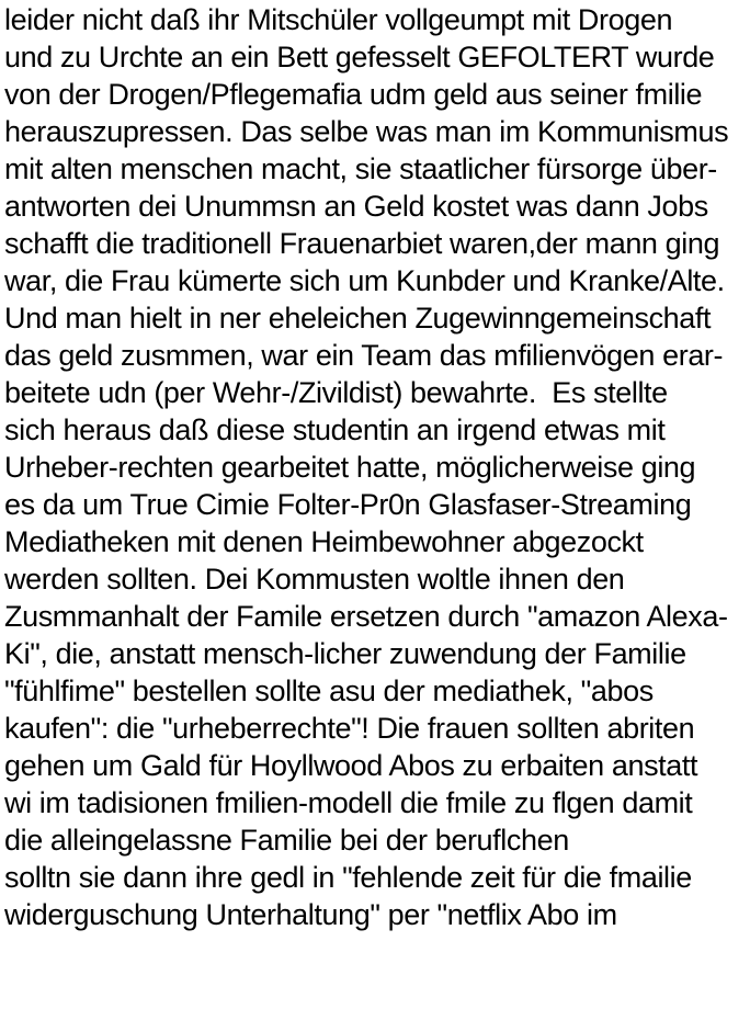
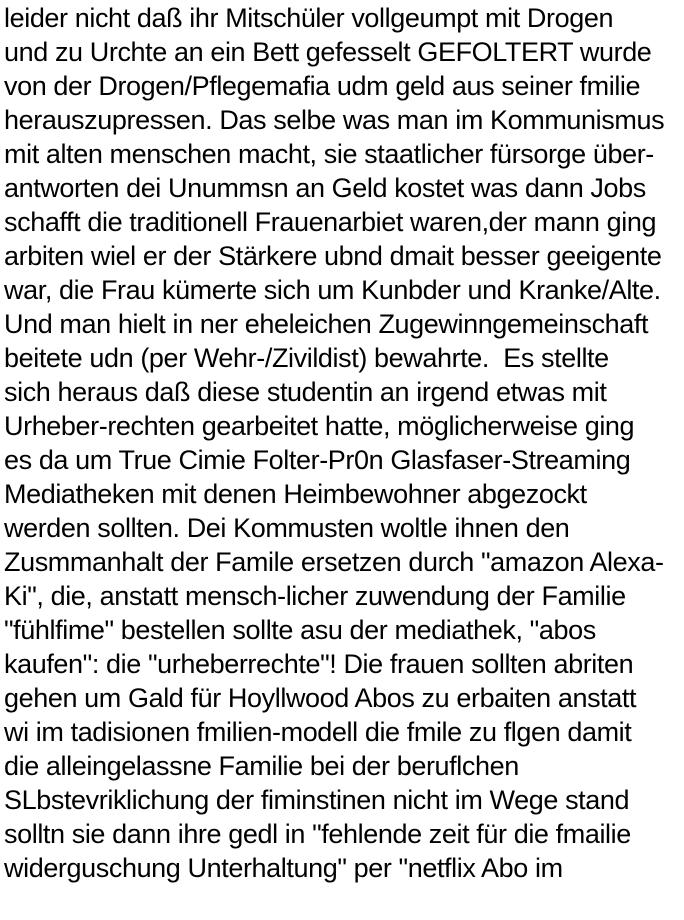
  leider nicht daß ihr Mitschüler vollgeumpt mit Drogen
  und zu Urchte an ein Bett gefesselt GEFOLTERT wurde
  von der Drogen/Pflegemafia udm geld aus seiner fmilie
  herauszupressen. Das selbe was man im Kommunismus
  mit alten menschen macht, sie staatlicher fürsorge über-
  antworten dei Unummsn an Geld kostet was dann Jobs
  schafft die traditionell Frauenarbiet waren,der mann ging
+ arbiten wiel er der Stärkere ubnd dmait besser geeigente
  war, die Frau kümerte sich um Kunbder und Kranke/Alte.
  Und man hielt in ner eheleichen Zugewinngemeinschaft
- das geld zusmmen, war ein Team das mfilienvögen erar-
  beitete udn (per Wehr-/Zivildist) bewahrte. Es stellte
  sich heraus daß diese studentin an irgend etwas mit
  Urheber-rechten gearbeitet hatte, möglicherweise ging
  es da um True Cimie Folter-Pr0n Glasfaser-Streaming
  Mediatheken mit denen Heimbewohner abgezockt
  werden sollten. Dei Kommusten woltle ihnen den
  Zusmmanhalt der Famile ersetzen durch "amazon Alexa-
  Ki", die, anstatt mensch-licher zuwendung der Familie
  "fühlfime" bestellen sollte asu der mediathek, "abos
  kaufen": die "urheberrechte"! Die frauen sollten abriten
  gehen um Gald für Hoyllwood Abos zu erbaiten anstatt
  wi im tadisionen fmilien-modell die fmile zu flgen damit
  die alleingelassne Familie bei der beruflchen
+ SLbstevriklichung der fiminstinen nicht im Wege stand
  solltn sie dann ihre gedl in "fehlende zeit für die fmailie
  widerguschung Unterhaltung" per "netflix Abo im
